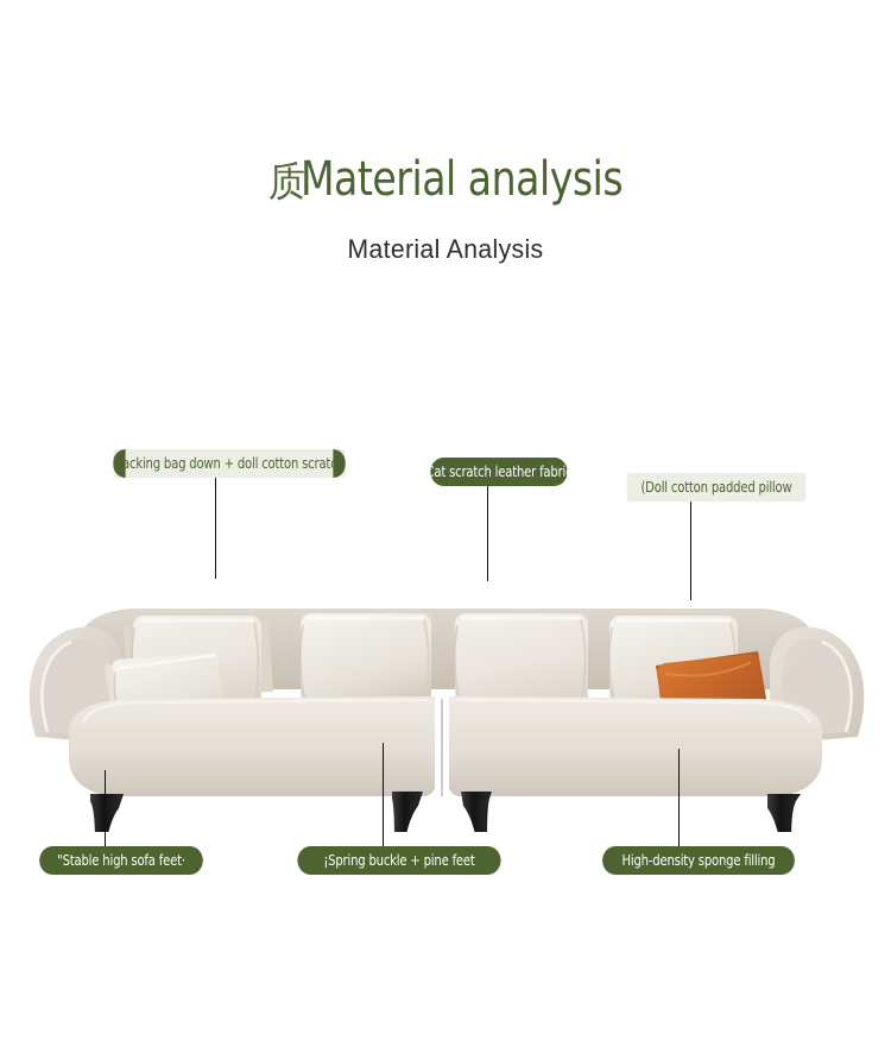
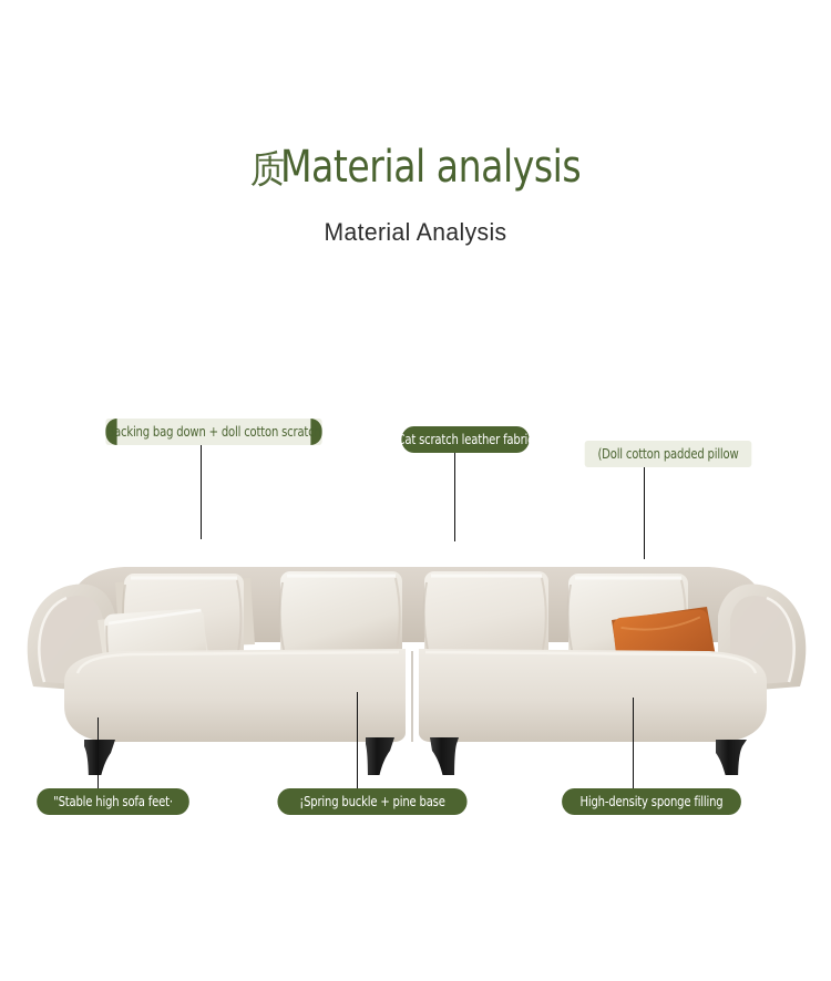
  质Material analysis
  Material Analysis
  Backing bag down + doll cotton scratch
  Cat scratch leather fabric
  (Doll cotton padded pillow
  "Stable high sofa feet·
- ¡Spring buckle + pine feet
+ ¡Spring buckle + pine base
  High-density sponge filling
